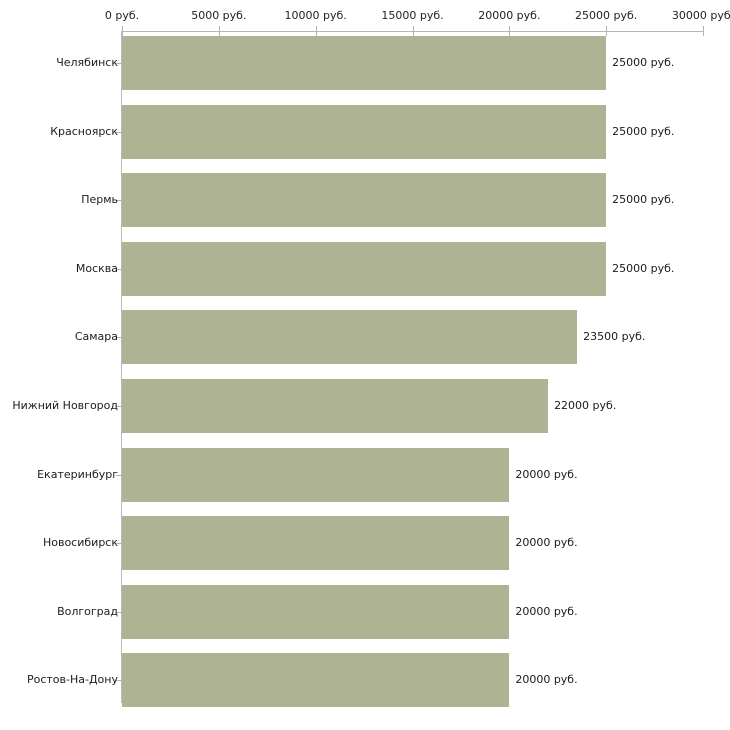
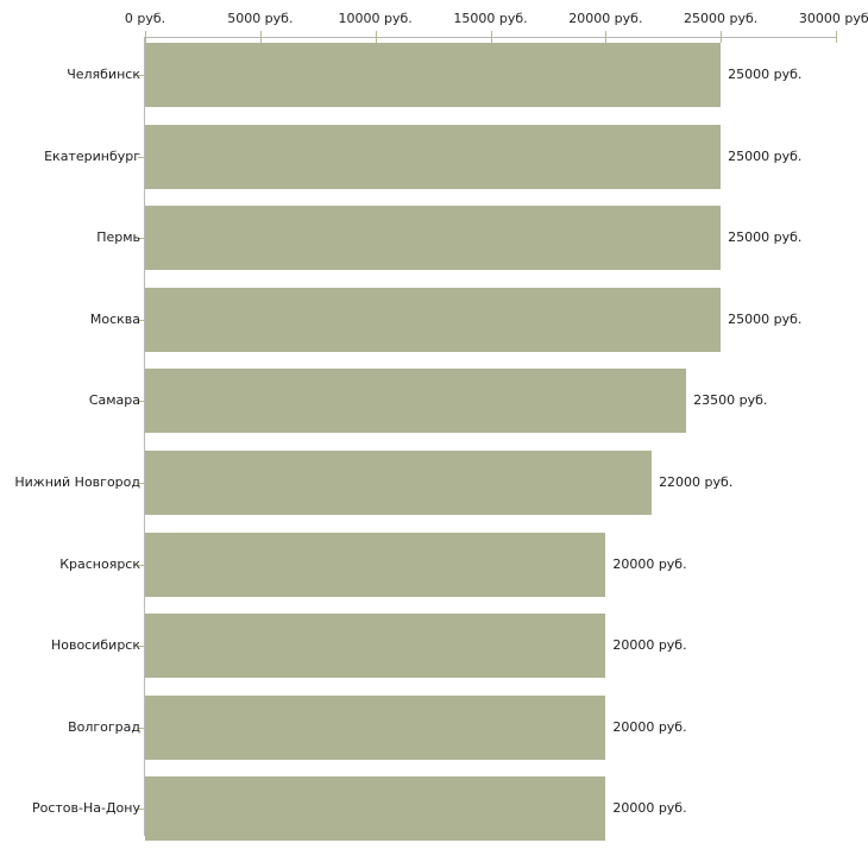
  0 руб.
  5000 руб.
  10000 руб.
  15000 руб.
  20000 руб.
  25000 руб.
  30000 руб
  Челябинск
- Красноярск
+ Екатеринбург
  Пермь
  Москва
  Самара
  Нижний Новгород
- Екатеринбург
+ Красноярск
  Новосибирск
  Волгоград
  Ростов-На-Дону
  25000 руб.
  25000 руб.
  25000 руб.
  25000 руб.
  23500 руб.
  22000 руб.
  20000 руб.
  20000 руб.
  20000 руб.
  20000 руб.
